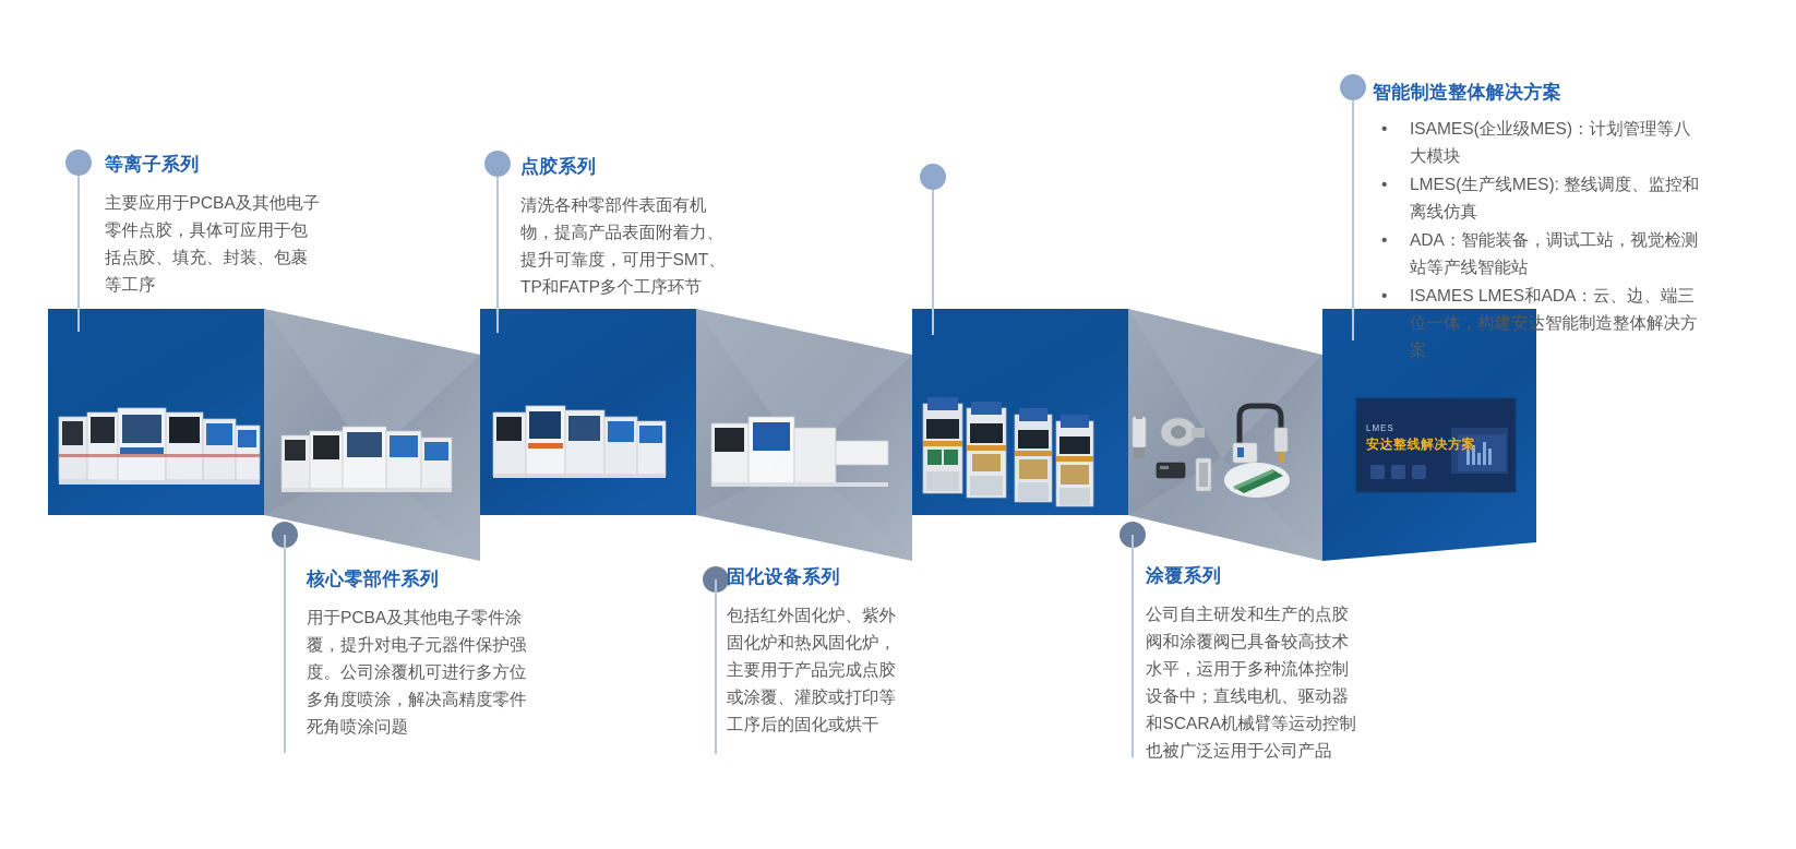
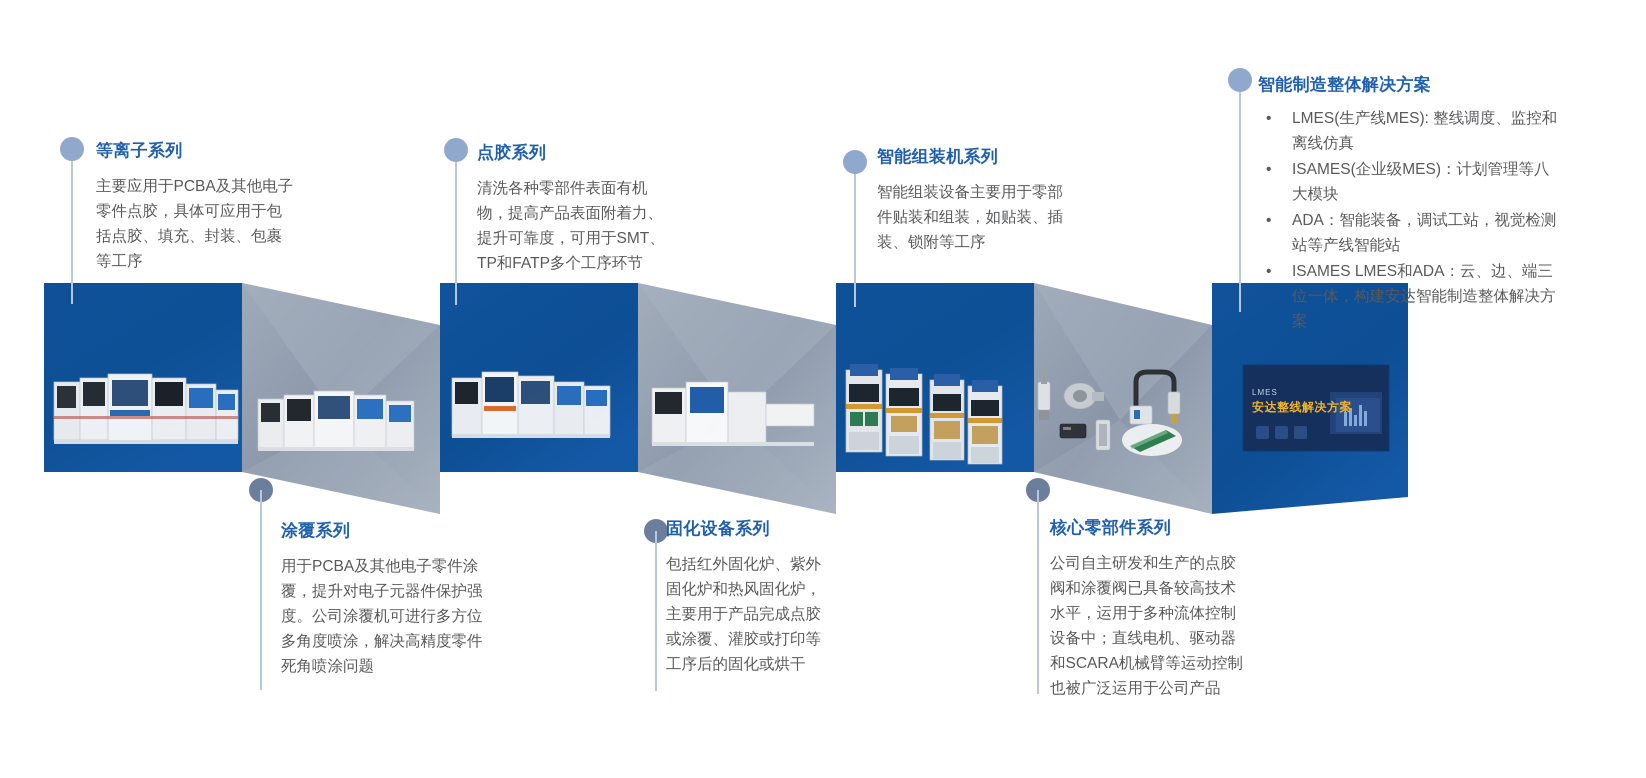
  LMES
  安达整线解决方案
  等离子系列
  主要应用于PCBA及其他电子零件点胶，具体可应用于包括点胶、填充、封装、包裹等工序
- 核心零部件系列
+ 涂覆系列
  用于PCBA及其他电子零件涂覆，提升对电子元器件保护强度。公司涂覆机可进行多方位多角度喷涂，解决高精度零件死角喷涂问题
  点胶系列
  清洗各种零部件表面有机物，提高产品表面附着力、提升可靠度，可用于SMT、TP和FATP多个工序环节
  固化设备系列
  包括红外固化炉、紫外固化炉和热风固化炉，主要用于产品完成点胶或涂覆、灌胶或打印等工序后的固化或烘干
+ 智能组装机系列
+ 智能组装设备主要用于零部件贴装和组装，如贴装、插装、锁附等工序
- 涂覆系列
+ 核心零部件系列
  公司自主研发和生产的点胶阀和涂覆阀已具备较高技术水平，运用于多种流体控制设备中；直线电机、驱动器和SCARA机械臂等运动控制也被广泛运用于公司产品
  智能制造整体解决方案
  •
- ISAMES(企业级MES)：计划管理等八大模块
+ LMES(生产线MES): 整线调度、监控和离线仿真
  •
- LMES(生产线MES): 整线调度、监控和离线仿真
+ ISAMES(企业级MES)：计划管理等八大模块
  •
  ADA：智能装备，调试工站，视觉检测站等产线智能站
  •
  ISAMES LMES和ADA：云、边、端三位一体，构建安达智能制造整体解决方案
